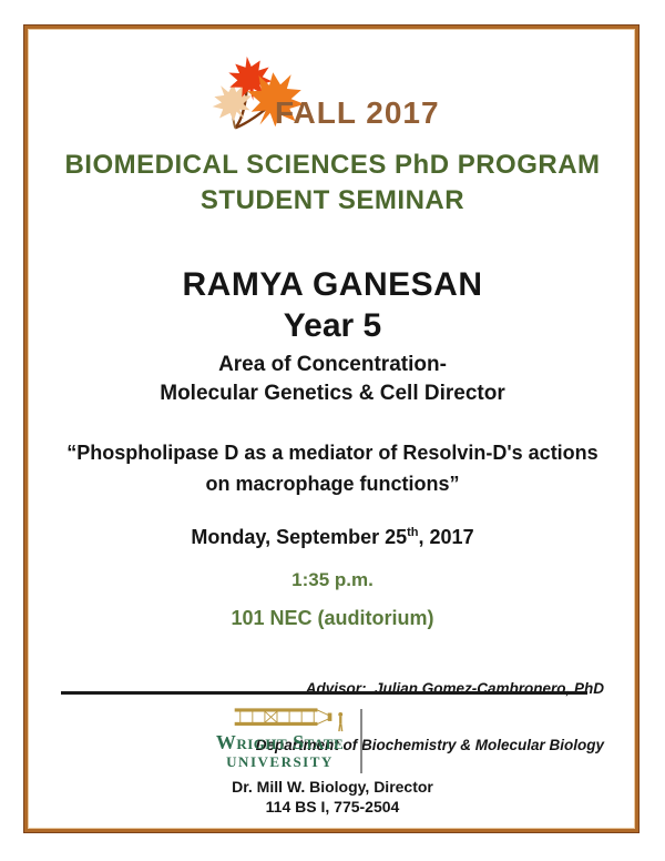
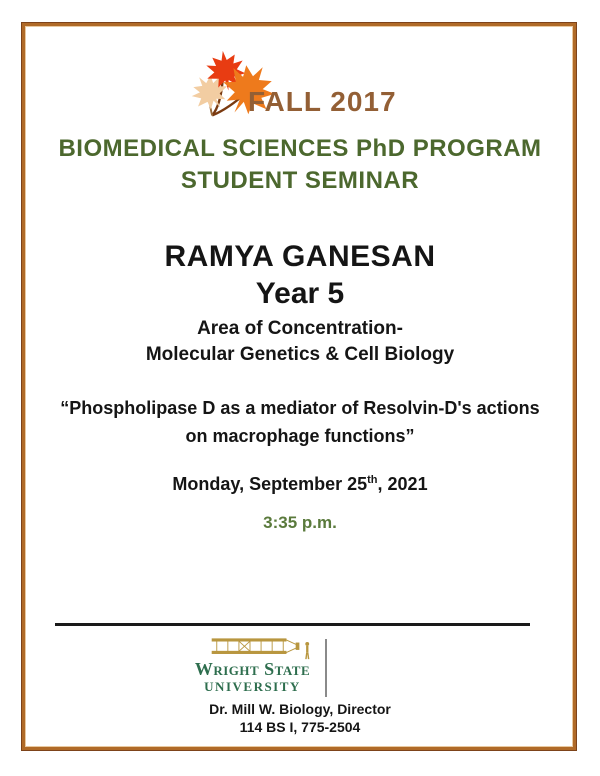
  FALL 2017
  BIOMEDICAL SCIENCES PhD PROGRAM
  STUDENT SEMINAR
  RAMYA GANESAN
  Year 5
  Area of Concentration-
- Molecular Genetics & Cell Director
+ Molecular Genetics & Cell Biology
  “Phospholipase D as a mediator of Resolvin-D's actions
  on macrophage functions”
- Monday, September 25th, 2017
+ Monday, September 25th, 2021
- 1:35 p.m.
+ 3:35 p.m.
- 101 NEC (auditorium)
- Advisor: Julian Gomez-Cambronero, PhD
- Department of Biochemistry & Molecular Biology
  Wright State
  UNIVERSITY
  Dr. Mill W. Biology, Director
  114 BS I, 775-2504
